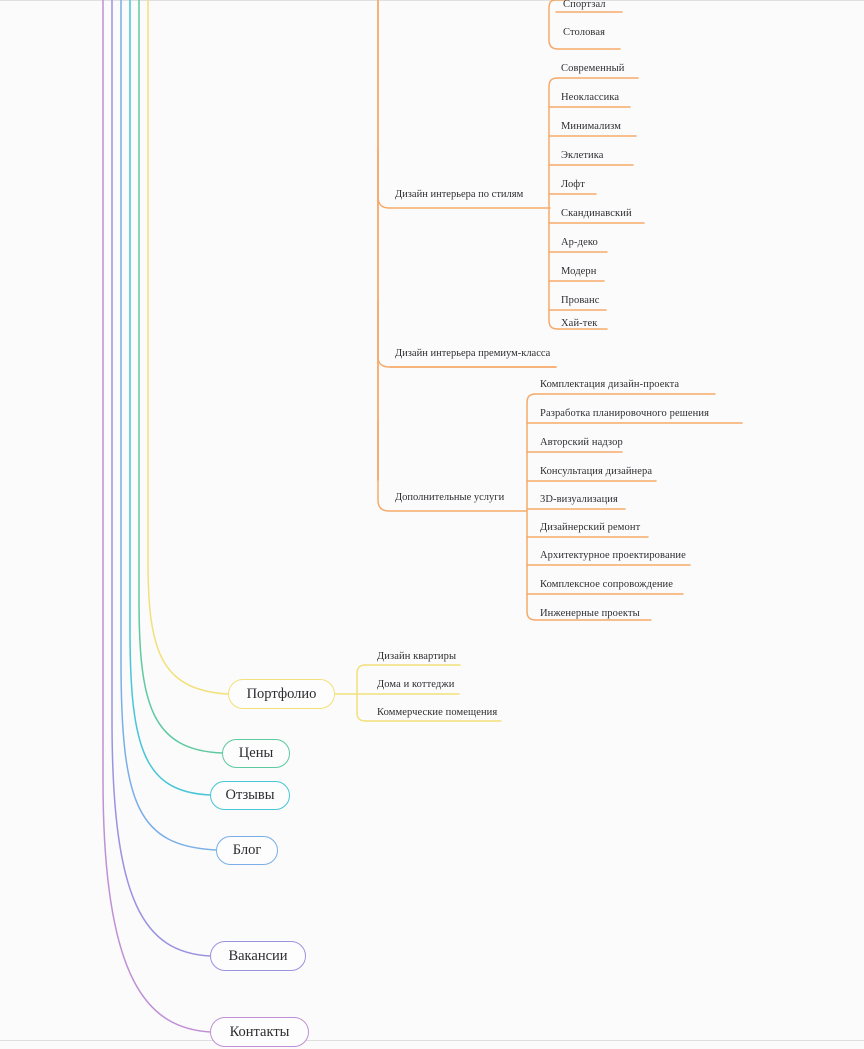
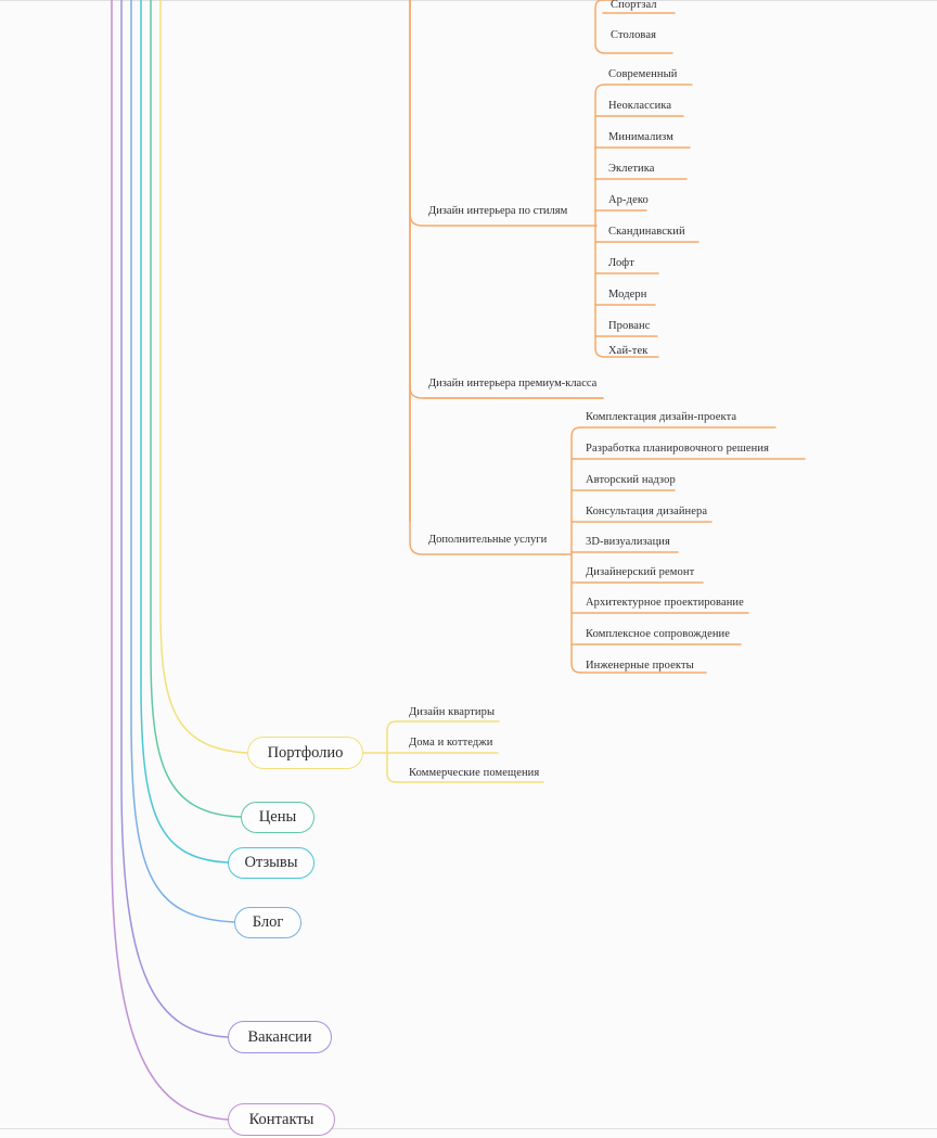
  Спортзал
  Столовая
  Дизайн интерьера по стилям
  Дизайн интерьера премиум-класса
  Дополнительные услуги
  Современный
  Неоклассика
  Минимализм
  Эклетика
- Лофт
+ Ар-деко
  Скандинавский
- Ар-деко
+ Лофт
  Модерн
  Прованс
  Хай-тек
  Комплектация дизайн-проекта
  Разработка планировочного решения
  Авторский надзор
  Консультация дизайнера
  3D-визуализация
  Дизайнерский ремонт
  Архитектурное проектирование
  Комплексное сопровождение
  Инженерные проекты
  Дизайн квартиры
  Дома и коттеджи
  Коммерческие помещения
  Портфолио
  Цены
  Отзывы
  Блог
  Вакансии
  Контакты
